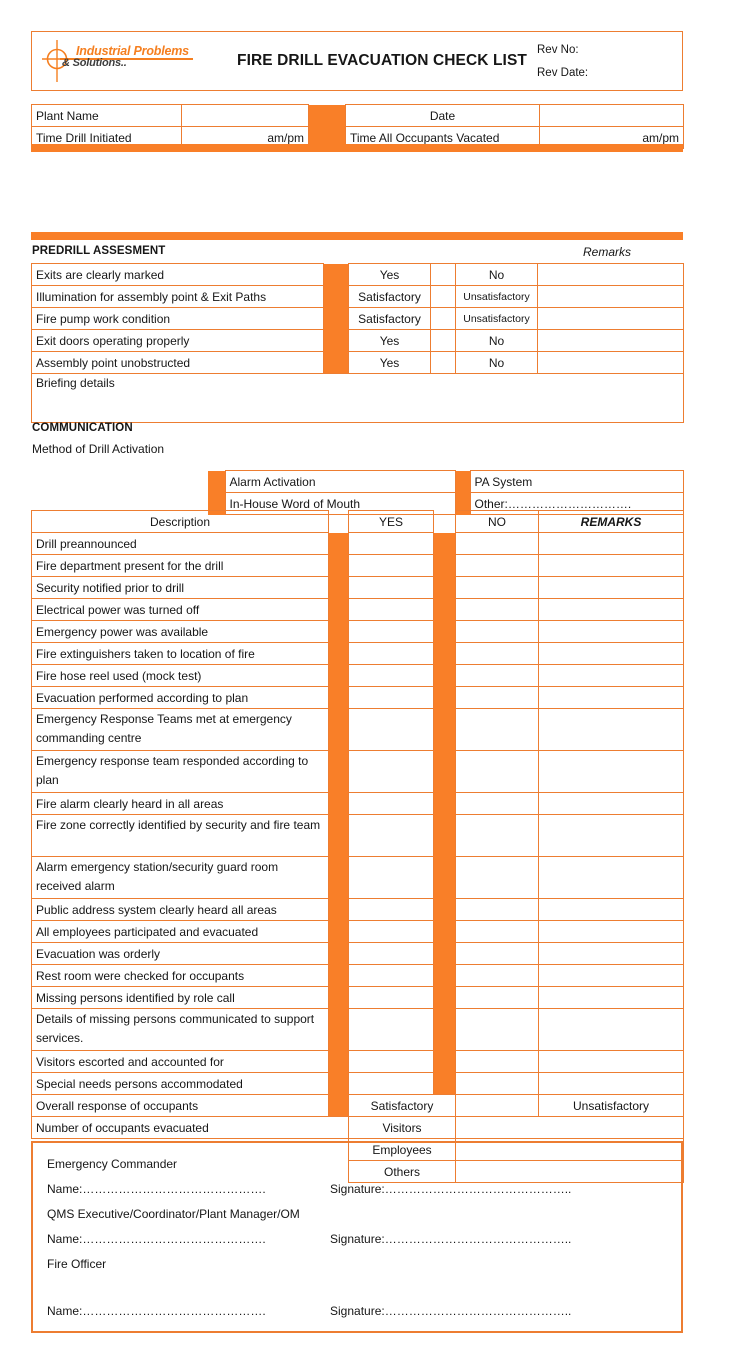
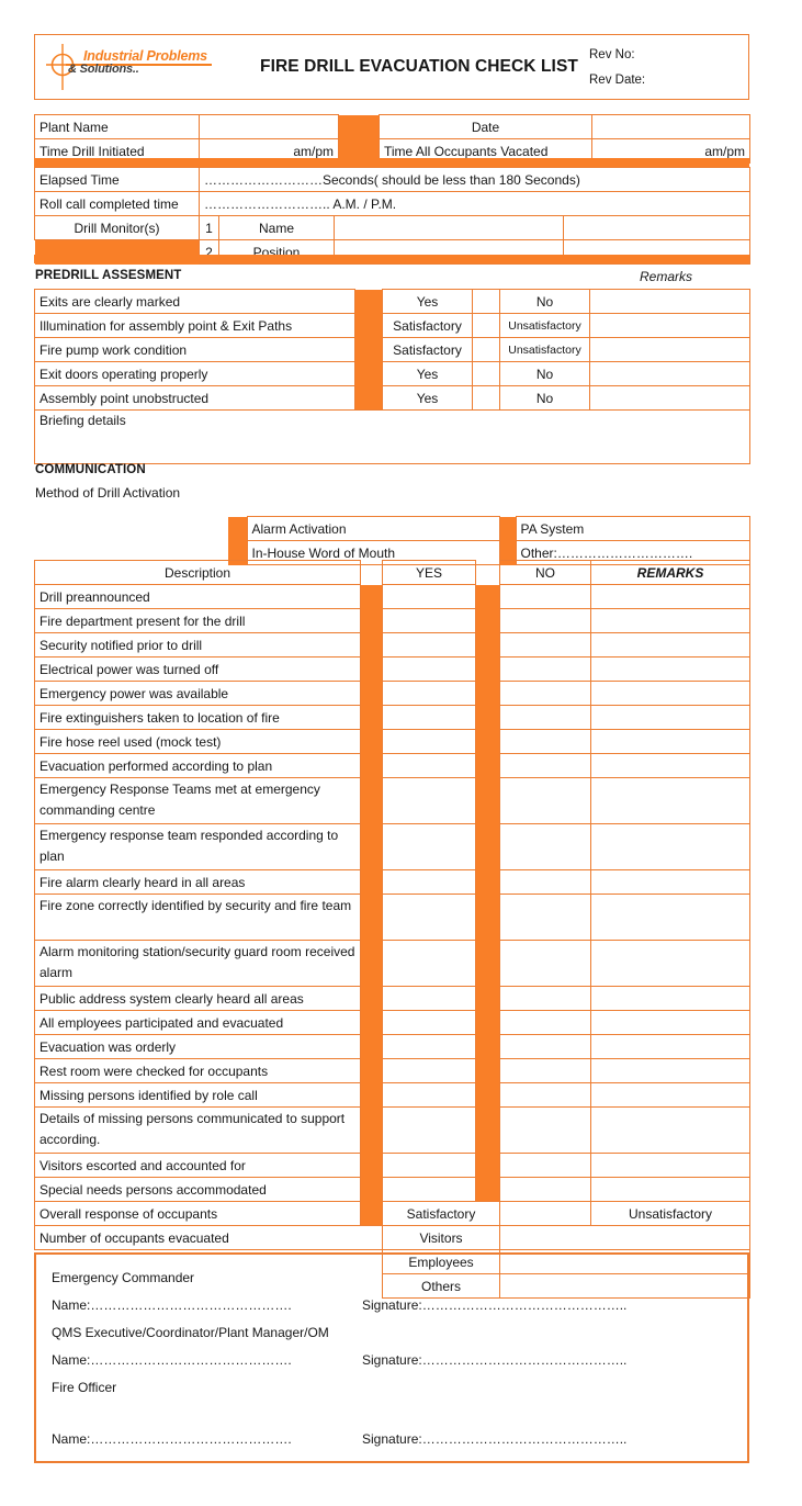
  Industrial Problems
  & Solutions..
  FIRE DRILL EVACUATION CHECK LIST
  Rev No:
  Rev Date:
  Plant Name			Date
  Time Drill Initiated	am/pm		Time All Occupants Vacated	am/pm
+ Elapsed Time	………………………Seconds( should be less than 180 Seconds)
+ Roll call completed time	……………………….. A.M. / P.M.
+ Drill Monitor(s)	1	Name
+ 	2	Position
  PREDRILL ASSESMENT
  Remarks
  Exits are clearly marked		Yes		No
  Illumination for assembly point & Exit Paths		Satisfactory		Unsatisfactory
  Fire pump work condition		Satisfactory		Unsatisfactory
  Exit doors operating properly		Yes		No
  Assembly point unobstructed		Yes		No
  Briefing details
  COMMUNICATION
  Method of Drill Activation
  	Alarm Activation		PA System
  	In-House Word of Mouth		Other:………………………….
  Description		YES		NO	REMARKS
  Drill preannounced
  Fire department present for the drill
  Security notified prior to drill
  Electrical power was turned off
  Emergency power was available
  Fire extinguishers taken to location of fire
  Fire hose reel used (mock test)
  Evacuation performed according to plan
  Emergency Response Teams met at emergency commanding centre
  Emergency response team responded according to plan
  Fire alarm clearly heard in all areas
  Fire zone correctly identified by security and fire team
- Alarm emergency station/security guard room received alarm
+ Alarm monitoring station/security guard room received alarm
  Public address system clearly heard all areas
  All employees participated and evacuated
  Evacuation was orderly
  Rest room were checked for occupants
  Missing persons identified by role call
- Details of missing persons communicated to support services.
+ Details of missing persons communicated to support according.
  Visitors escorted and accounted for
  Special needs persons accommodated
  Overall response of occupants		Satisfactory		Unsatisfactory
  Number of occupants evacuated	Visitors
  	Employees
  	Others
  Emergency Commander
  Name:……………………………………….
  Signature:………………………………………..
  QMS Executive/Coordinator/Plant Manager/OM
  Name:……………………………………….
  Signature:………………………………………..
  Fire Officer
  Name:……………………………………….
  Signature:………………………………………..
